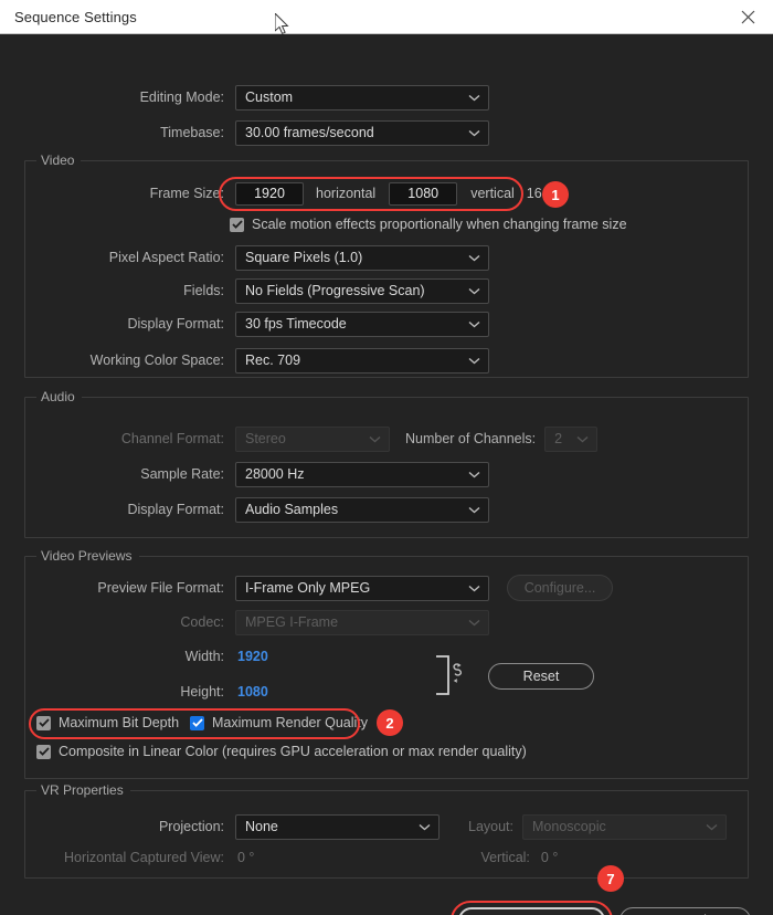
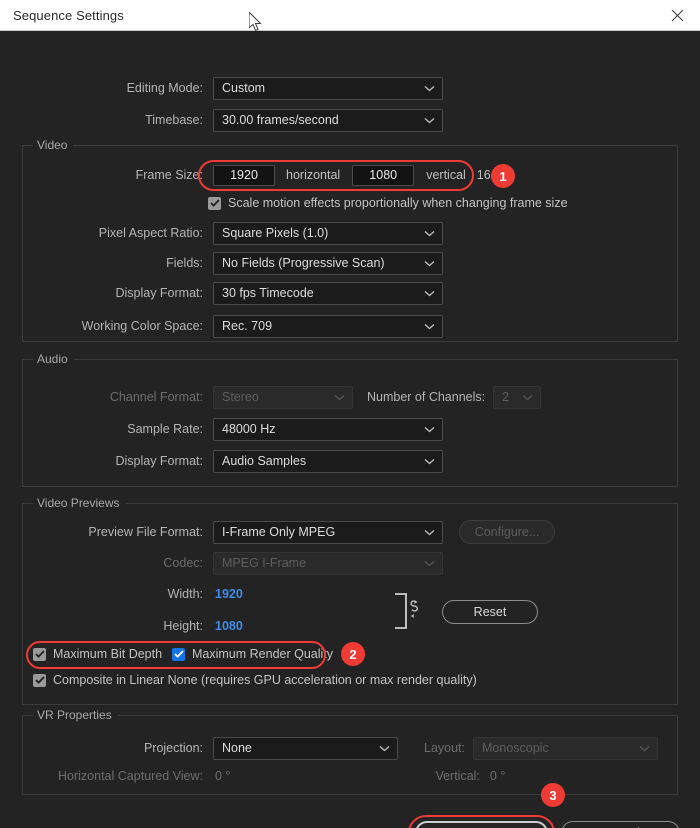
  Sequence Settings
  Editing Mode:
  Custom
  Timebase:
  30.00 frames/second
  Video
  Frame Size:
  1920
  horizontal
  1080
  vertical
  1
  Scale motion effects proportionally when changing frame size
  Pixel Aspect Ratio:
  Square Pixels (1.0)
  Fields:
  No Fields (Progressive Scan)
  Display Format:
  30 fps Timecode
  Working Color Space:
  Rec. 709
  Audio
  Channel Format:
  Stereo
  Number of Channels:
  2
  Sample Rate:
- 28000 Hz
+ 48000 Hz
  Display Format:
  Audio Samples
  Video Previews
  Preview File Format:
  I-Frame Only MPEG
  Configure...
  Codec:
  MPEG I-Frame
  Width:
  1920
  Height:
  1080
  Reset
  Maximum Bit Depth
  Maximum Render Quality
  2
- Composite in Linear Color (requires GPU acceleration or max render quality)
+ Composite in Linear None (requires GPU acceleration or max render quality)
  VR Properties
  Projection:
  None
  Layout:
  Monoscopic
  Horizontal Captured View:
  0 °
  Vertical:
  0 °
- 7
+ 3
